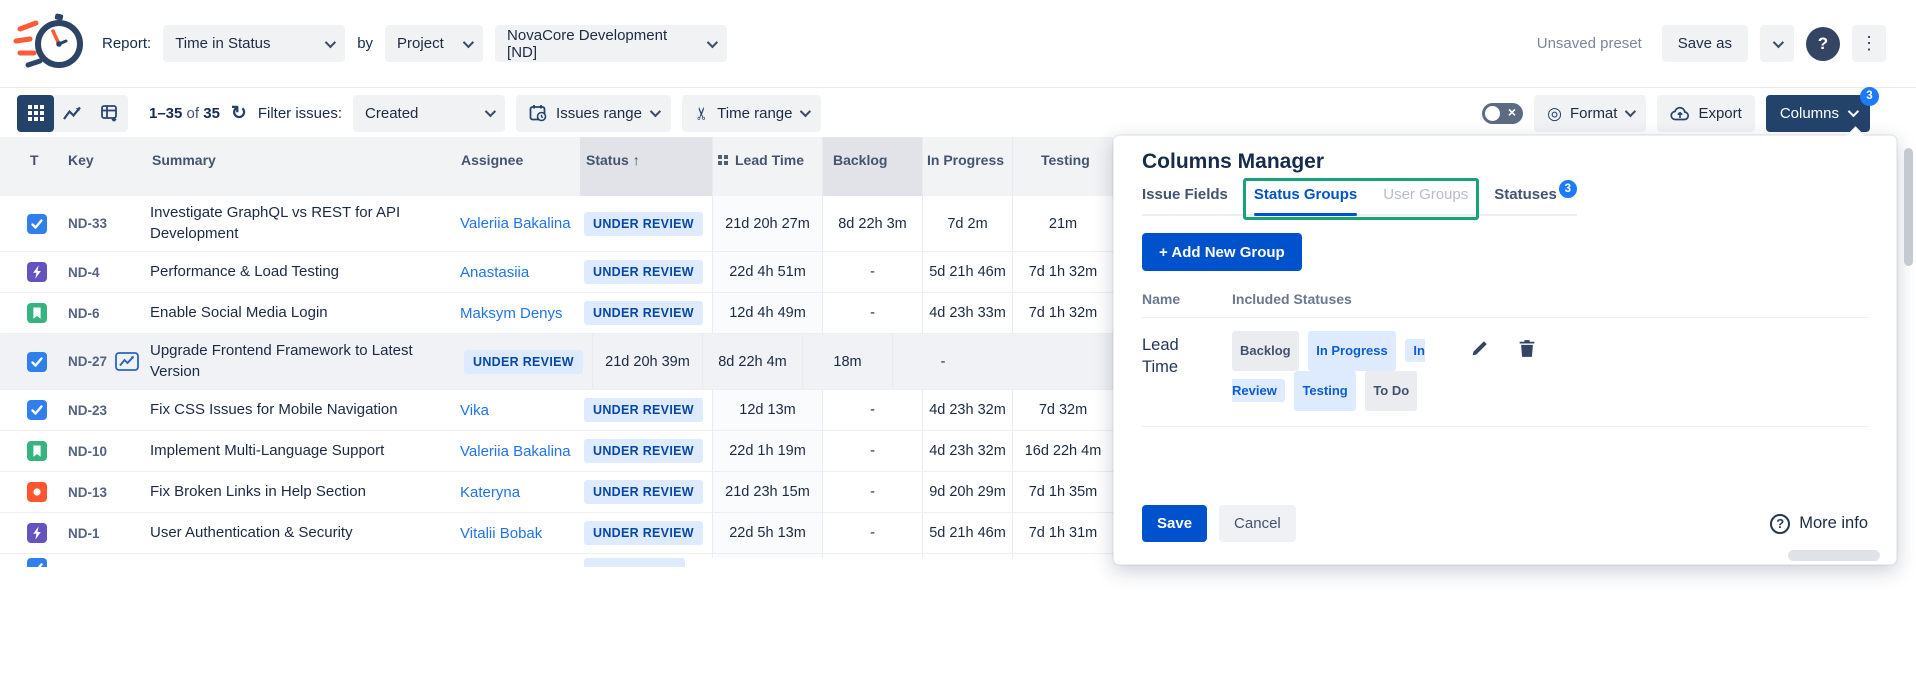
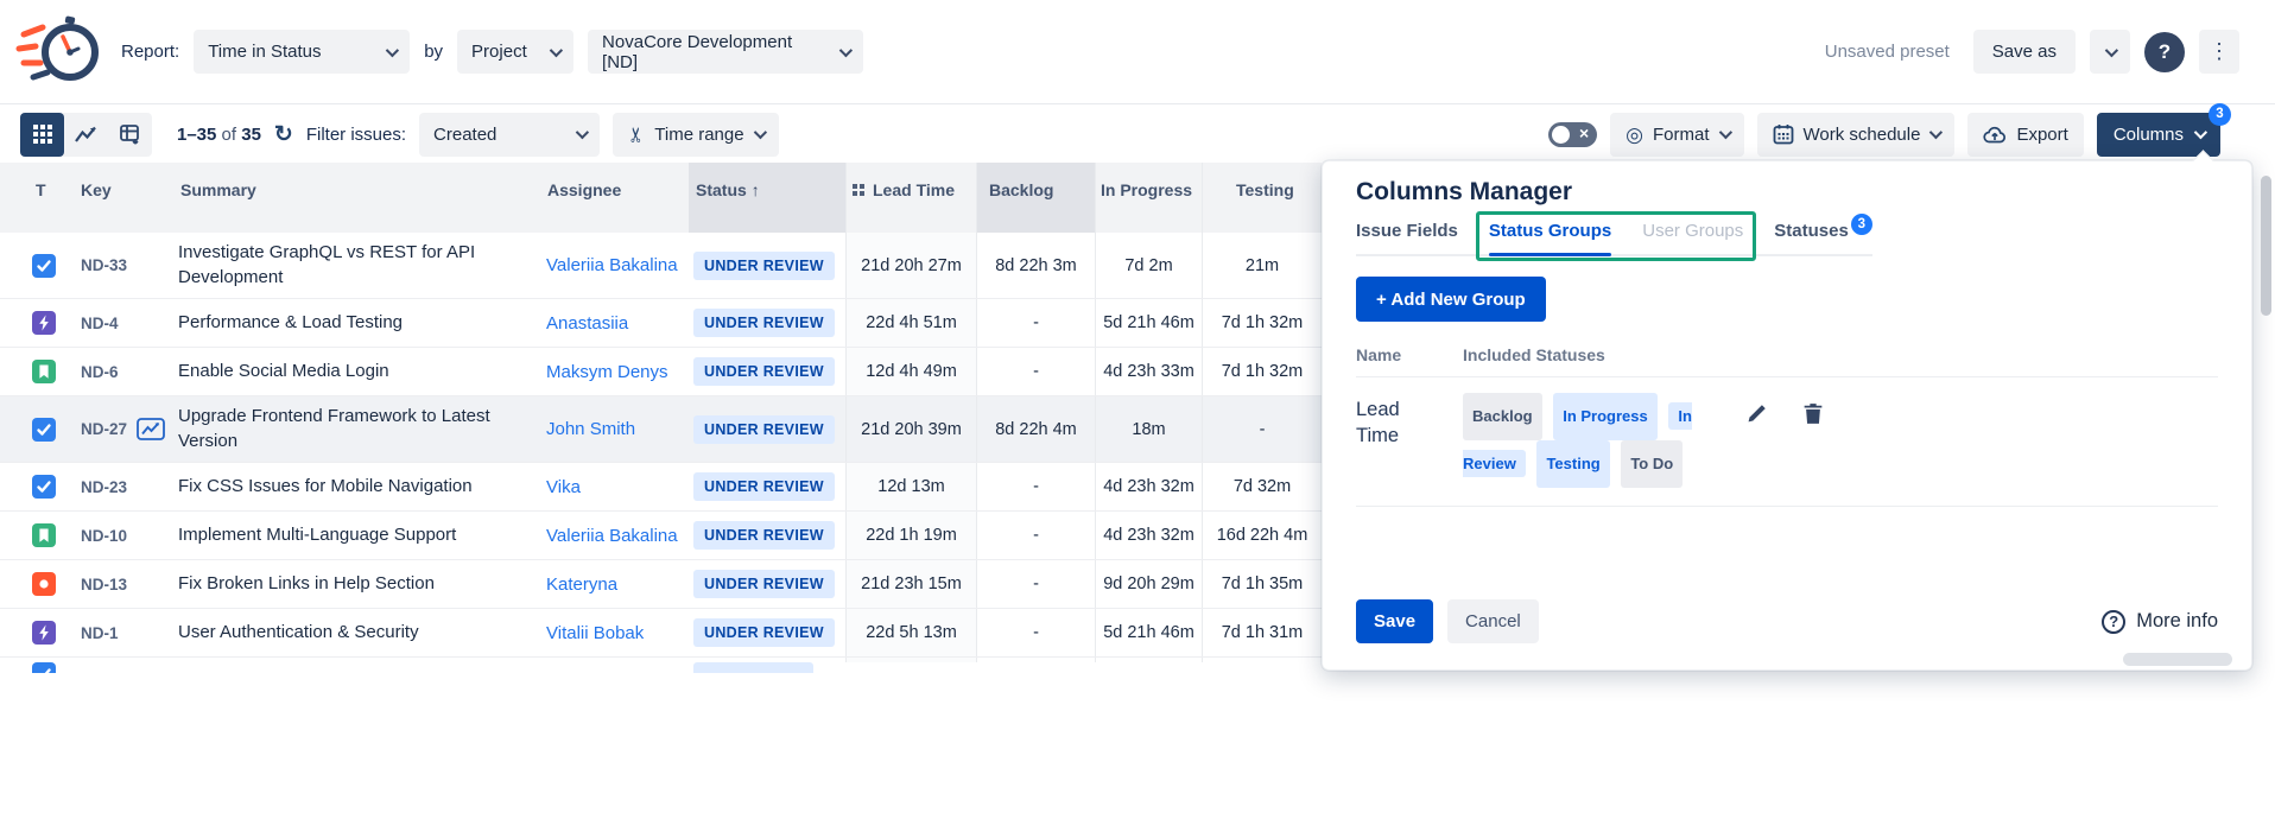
  Report:
  Time in Status
  by
  Project
  NovaCore Development [ND]
  Unsaved preset
  Save as
  ?
  ⋮
  1–35 of 35
  ↻
  Filter issues:
  Created
- Issues range
  Time range
  ×
  ◎
  Format
+ Work schedule
  Export
  Columns
  3
  T
  Key
  Summary
  Assignee
  Status ↑
  Lead Time
  Backlog
  In Progress
  Testing
  ND-33
  Investigate GraphQL vs REST for API Development
  Valeriia Bakalina
  UNDER REVIEW
  21d 20h 27m
  8d 22h 3m
  7d 2m
  21m
  ND-4
  Performance & Load Testing
  Anastasiia
  UNDER REVIEW
  22d 4h 51m
  -
  5d 21h 46m
  7d 1h 32m
  ND-6
  Enable Social Media Login
  Maksym Denys
  UNDER REVIEW
  12d 4h 49m
  -
  4d 23h 33m
  7d 1h 32m
  ND-27
  Upgrade Frontend Framework to Latest Version
+ John Smith
  UNDER REVIEW
  21d 20h 39m
  8d 22h 4m
  18m
  -
  ND-23
  Fix CSS Issues for Mobile Navigation
  Vika
  UNDER REVIEW
  12d 13m
  -
  4d 23h 32m
  7d 32m
  ND-10
  Implement Multi-Language Support
  Valeriia Bakalina
  UNDER REVIEW
  22d 1h 19m
  -
  4d 23h 32m
  16d 22h 4m
  ND-13
  Fix Broken Links in Help Section
  Kateryna
  UNDER REVIEW
  21d 23h 15m
  -
  9d 20h 29m
  7d 1h 35m
  ND-1
  User Authentication & Security
  Vitalii Bobak
  UNDER REVIEW
  22d 5h 13m
  -
  5d 21h 46m
  7d 1h 31m
  Columns Manager
  Issue Fields
  Status Groups
  User Groups
  Statuses 3
  + Add New Group
  Name
  Included Statuses
  Lead Time
  Backlog In Progress In Review Testing To Do
  Save
  Cancel
  ?
  More info
